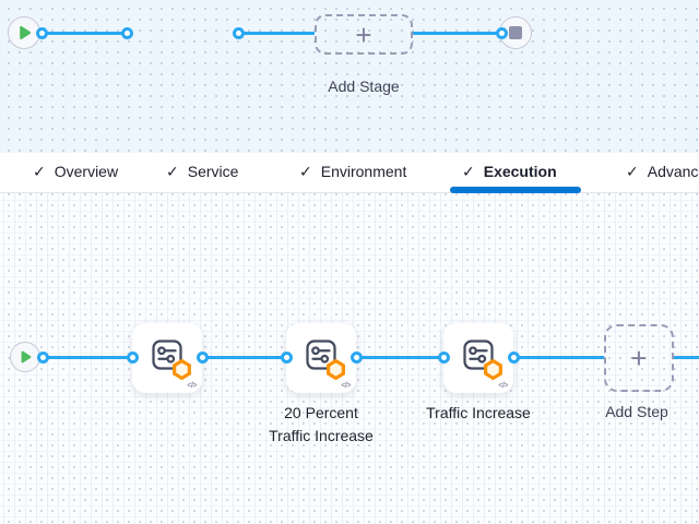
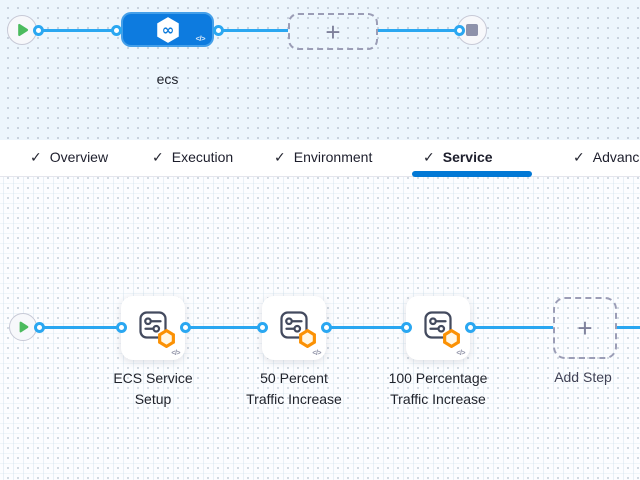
+ ∞
+ </>
+ ecs
  +
- Add Stage
  ✓
  Overview
  ✓
- Service
+ Execution
  ✓
  Environment
  ✓
- Execution
+ Service
  ✓
  Advanc
  +
+ ECS Service
+ Setup
- 20 Percent
+ 50 Percent
  Traffic Increase
+ 100 Percentage
  Traffic Increase
  Add Step
